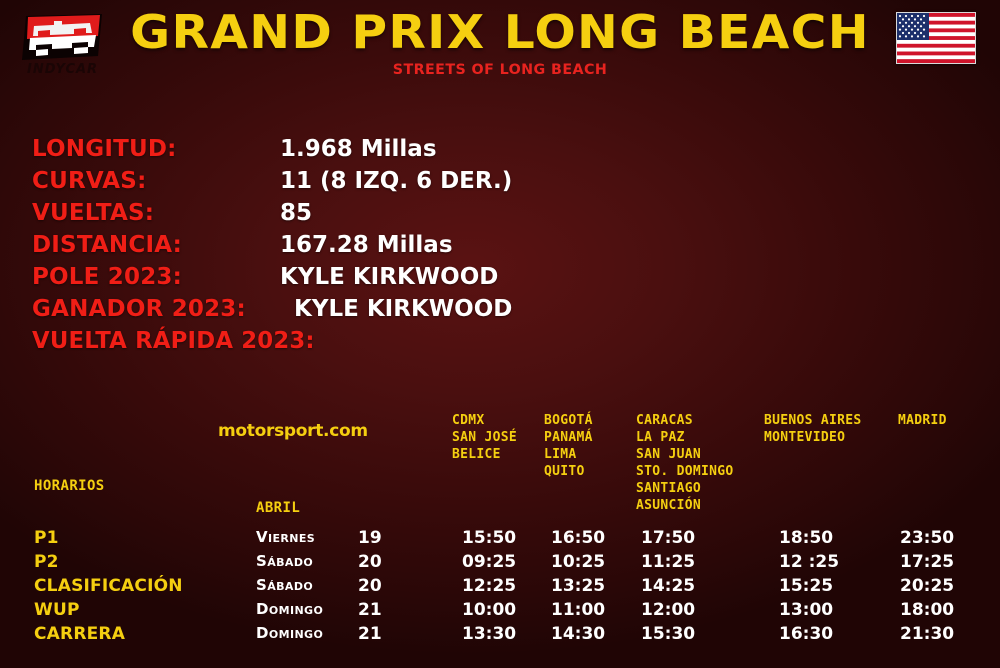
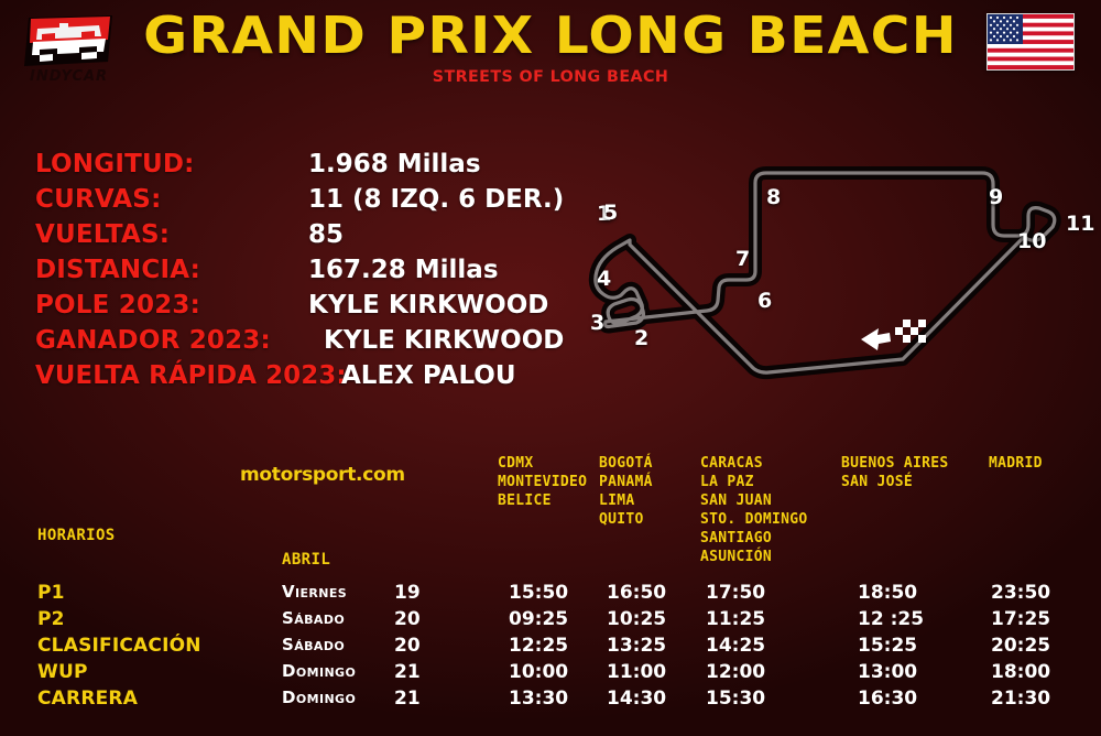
  GRAND PRIX LONG BEACH
  STREETS OF LONG BEACH
  LONGITUD:
  1.968 Millas
  CURVAS:
  11 (8 IZQ. 6 DER.)
  VUELTAS:
  85
  DISTANCIA:
  167.28 Millas
  POLE 2023:
  KYLE KIRKWOOD
  GANADOR 2023:
  KYLE KIRKWOOD
  VUELTA RÁPIDA 2023:
+ ALEX PALOU
+ 1
+ 2
+ 3
+ 4
+ 5
+ 6
+ 7
+ 8
+ 9
+ 10
+ 11
  motorsport.com
  CDMX
- SAN JOSÉ
+ MONTEVIDEO
  BELICE
  BOGOTÁ
  PANAMÁ
  LIMA
  QUITO
  CARACAS
  LA PAZ
  SAN JUAN
  STO. DOMINGO
  SANTIAGO
  ASUNCIÓN
  BUENOS AIRES
- MONTEVIDEO
+ SAN JOSÉ
  MADRID
  HORARIOS
  ABRIL
  P1
  Viernes
  19
  15:50
  16:50
  17:50
  18:50
  23:50
  P2
  Sábado
  20
  09:25
  10:25
  11:25
  12 :25
  17:25
  CLASIFICACIÓN
  Sábado
  20
  12:25
  13:25
  14:25
  15:25
  20:25
  WUP
  Domingo
  21
  10:00
  11:00
  12:00
  13:00
  18:00
  CARRERA
  Domingo
  21
  13:30
  14:30
  15:30
  16:30
  21:30
